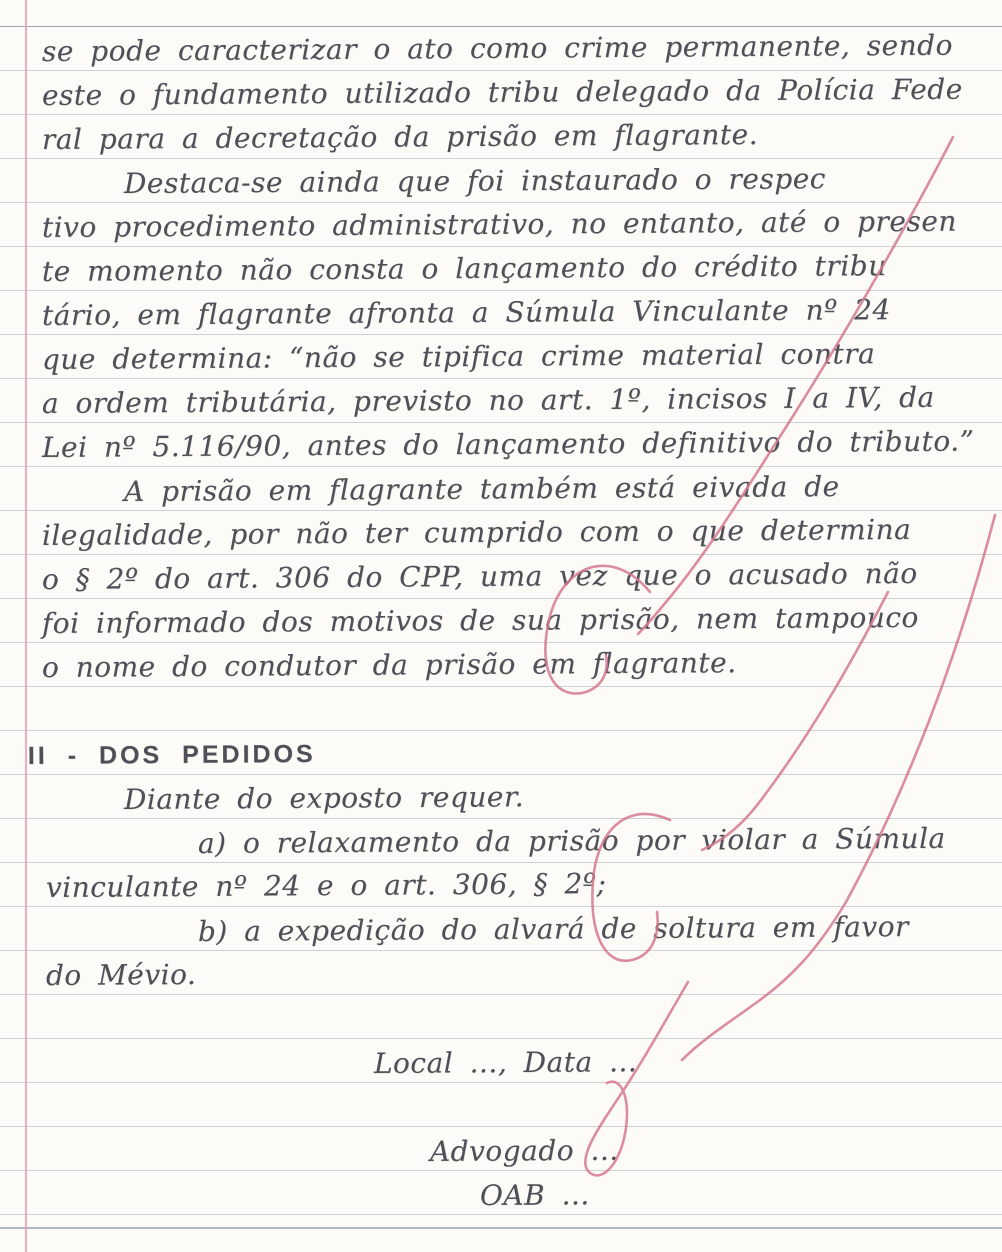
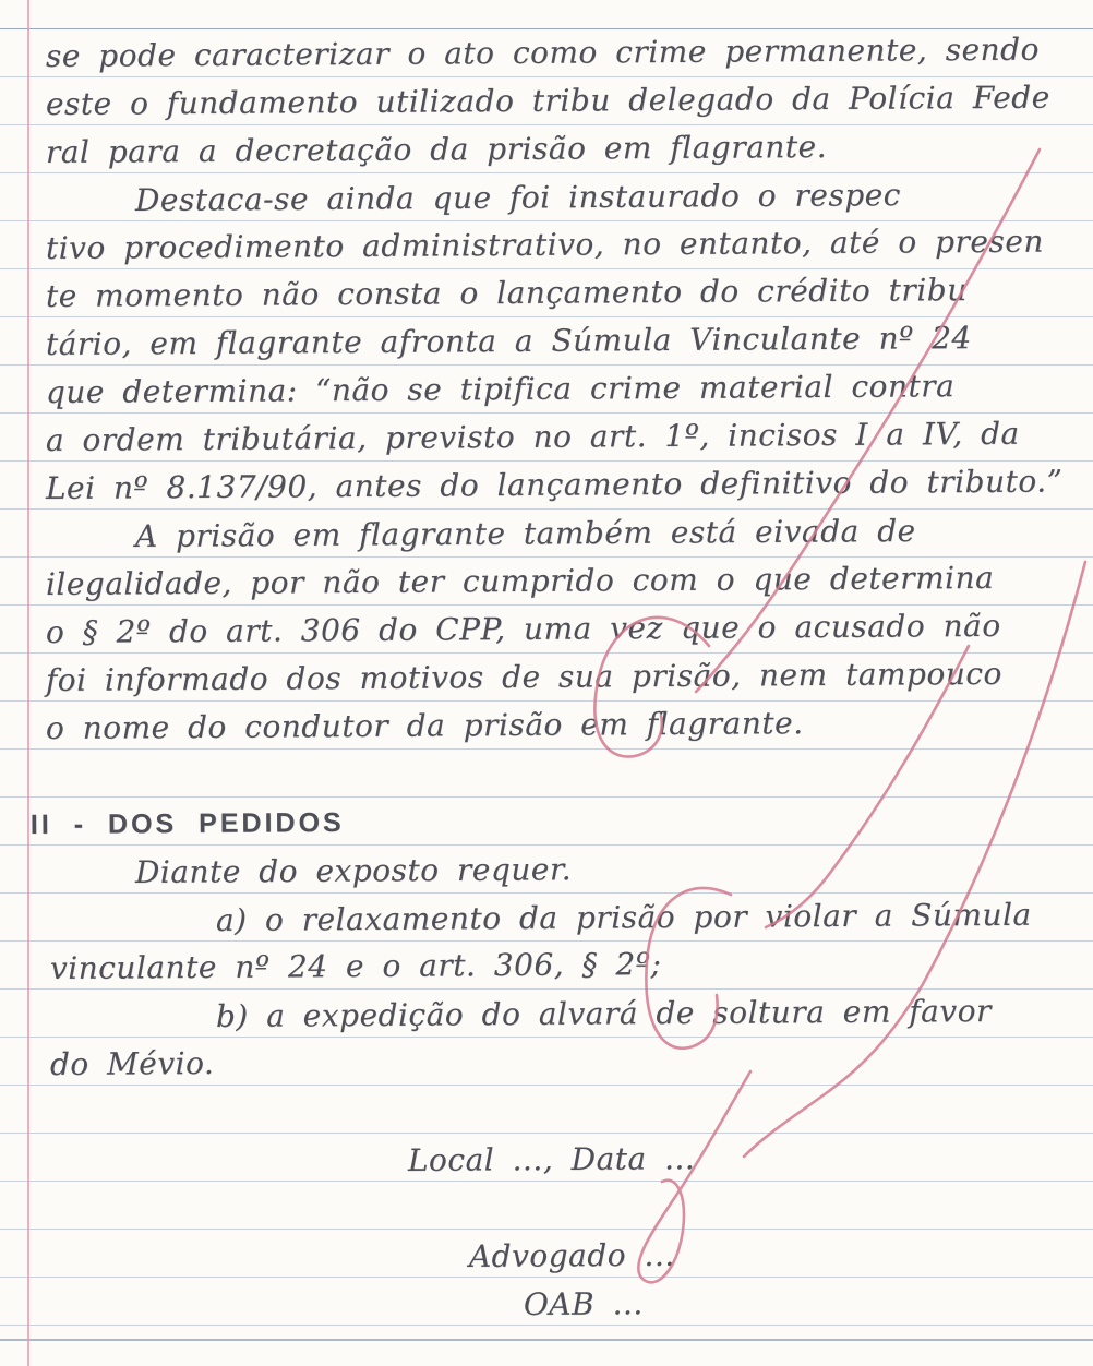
  se pode caracterizar o ato como crime permanente, sendo
  este o fundamento utilizado tribu delegado da Polícia Fede
  ral para a decretação da prisão em flagrante.
  Destaca-se ainda que foi instaurado o respec
  tivo procedimento administrativo, no entanto, até o presen
  te momento não consta o lançamento do crédito tribu
  tário, em flagrante afronta a Súmula Vinculante nº 24
  que determina: “não se tipifica crime material contra
  a ordem tributária, previsto no art. 1º, incisos I a IV, da
- Lei nº 5.116/90, antes do lançamento definitivo do tributo.”
+ Lei nº 8.137/90, antes do lançamento definitivo do tributo.”
  A prisão em flagrante também está eivada de
  ilegalidade, por não ter cumprido com o que determina
  o § 2º do art. 306 do CPP, uma vez que o acusado não
  foi informado dos motivos de sua prisão, nem tampouco
  o nome do condutor da prisão em flagrante.
  II - DOS PEDIDOS
  Diante do exposto requer.
  a) o relaxamento da prisão por violar a Súmula
  vinculante nº 24 e o art. 306, § 2º;
  b) a expedição do alvará de soltura em favor
  do Mévio.
  Local ..., Data ...
  Advogado ...
  OAB ...
